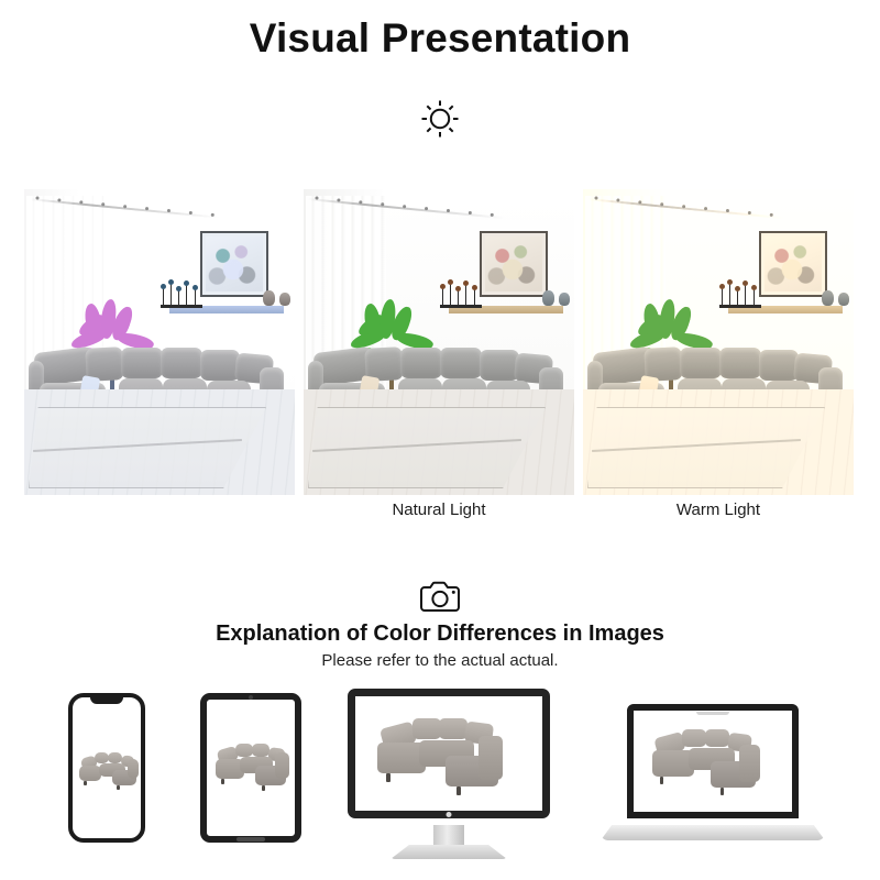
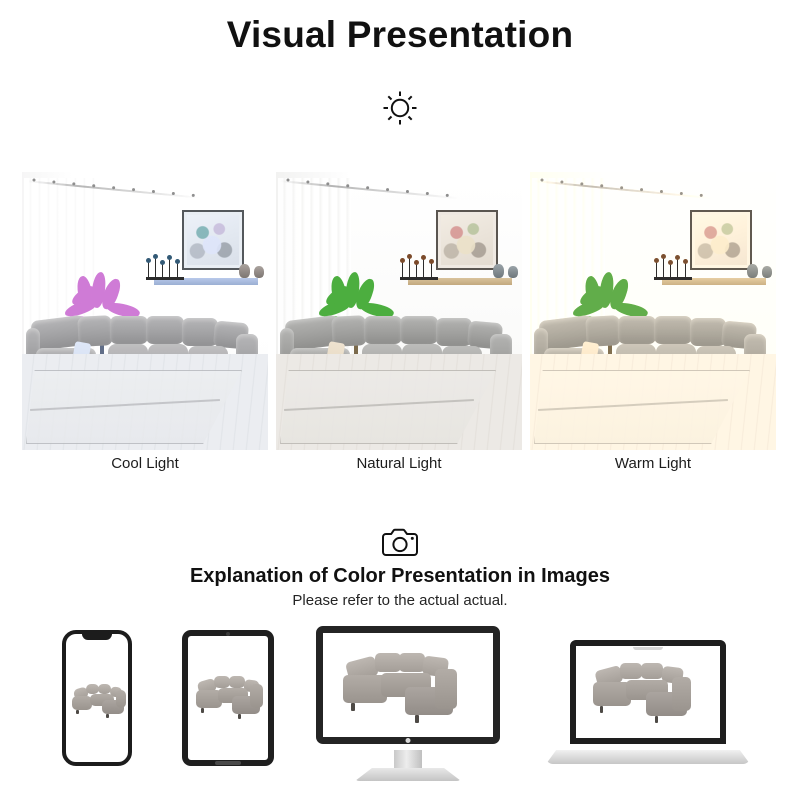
  Visual Presentation
+ Cool Light
  Natural Light
  Warm Light
- Explanation of Color Differences in Images
+ Explanation of Color Presentation in Images
  Please refer to the actual actual.
